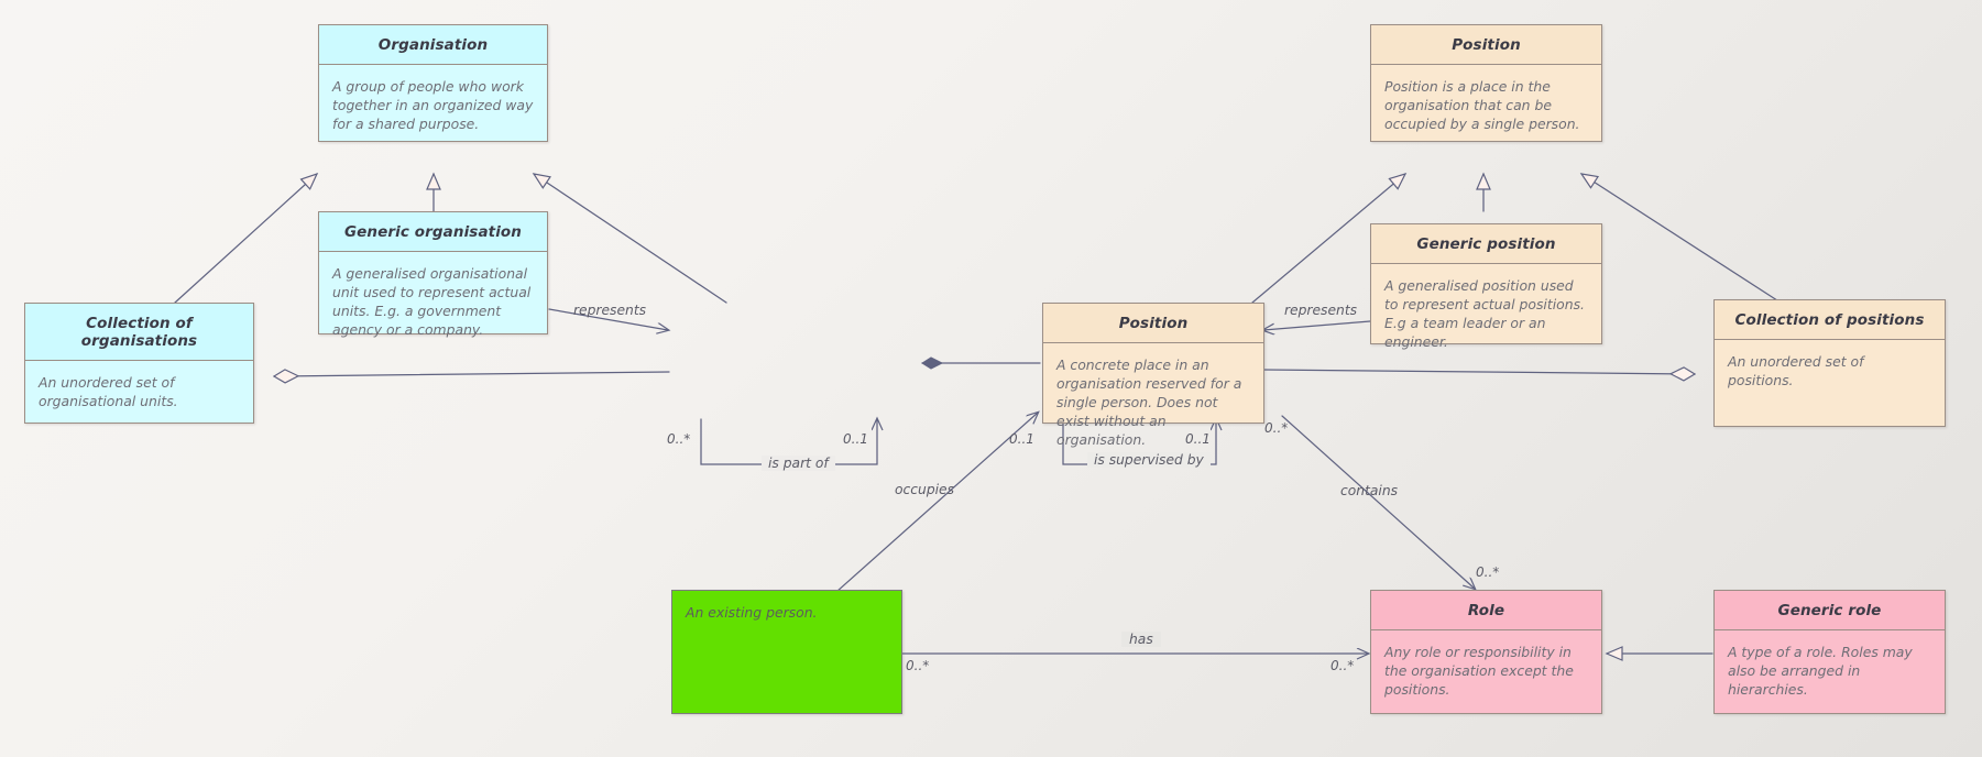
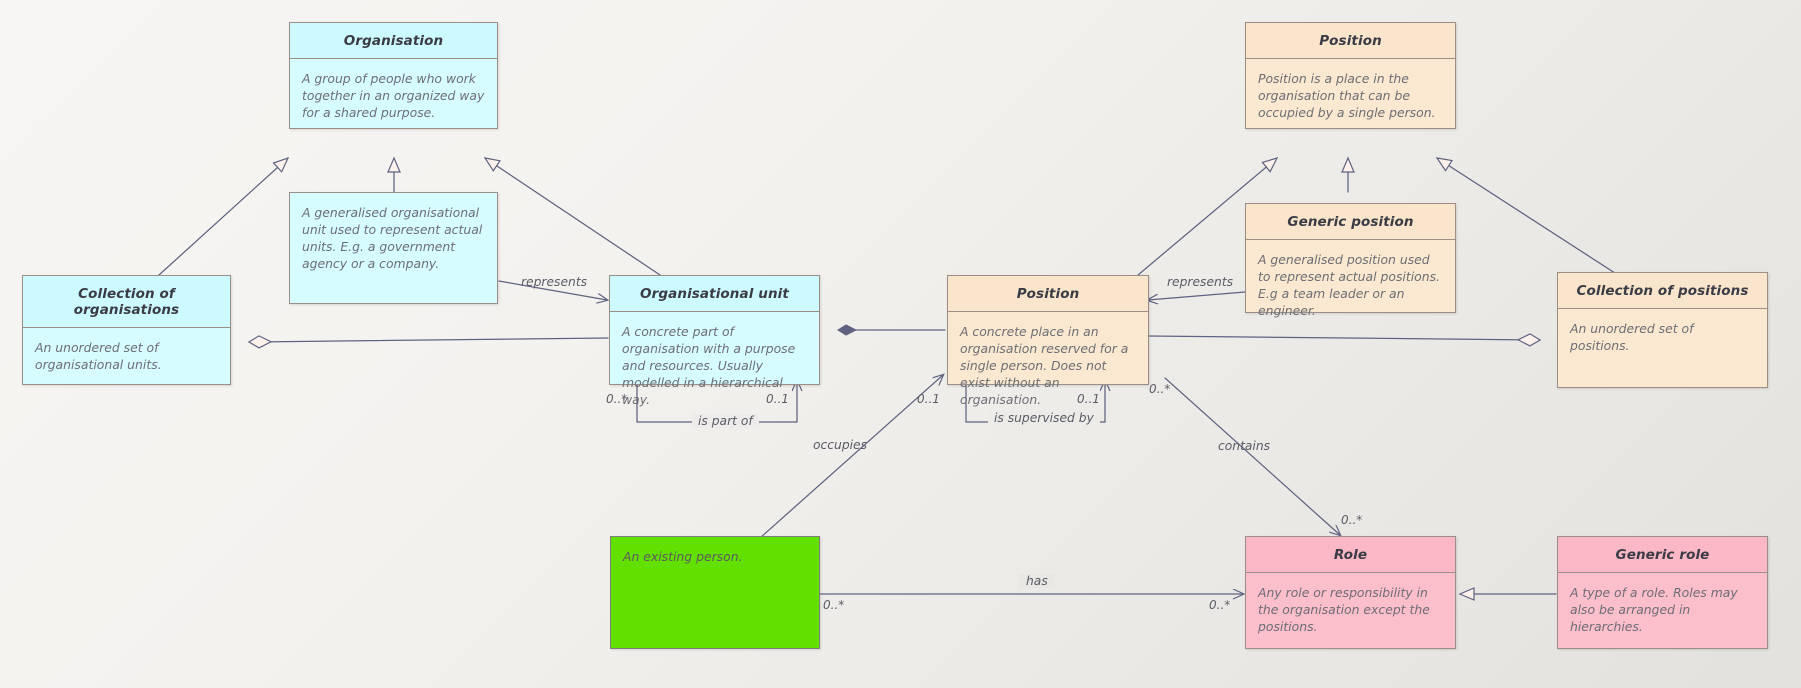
  Organisation
  A group of people who work together in an organized way for a shared purpose.
- Generic organisation
  A generalised organisational unit used to represent actual units. E.g. a government agency or a company.
  Collection of organisations
  An unordered set of organisational units.
+ Organisational unit
+ A concrete part of organisation with a purpose and resources. Usually modelled in a hierarchical way.
  Position
  Position is a place in the organisation that can be occupied by a single person.
  Generic position
  A generalised position used to represent actual positions. E.g a team leader or an engineer.
  Position
  A concrete place in an organisation reserved for a single person. Does not exist without an organisation.
  Collection of positions
  An unordered set of positions.
  An existing person.
  Role
  Any role or responsibility in the organisation except the positions.
  Generic role
  A type of a role. Roles may also be arranged in hierarchies.
  represents
  represents
  is part of
  is supervised by
  occupies
  contains
  has
  0..*
  0..1
  0..1
  0..1
  0..*
  0..*
  0..*
  0..*
